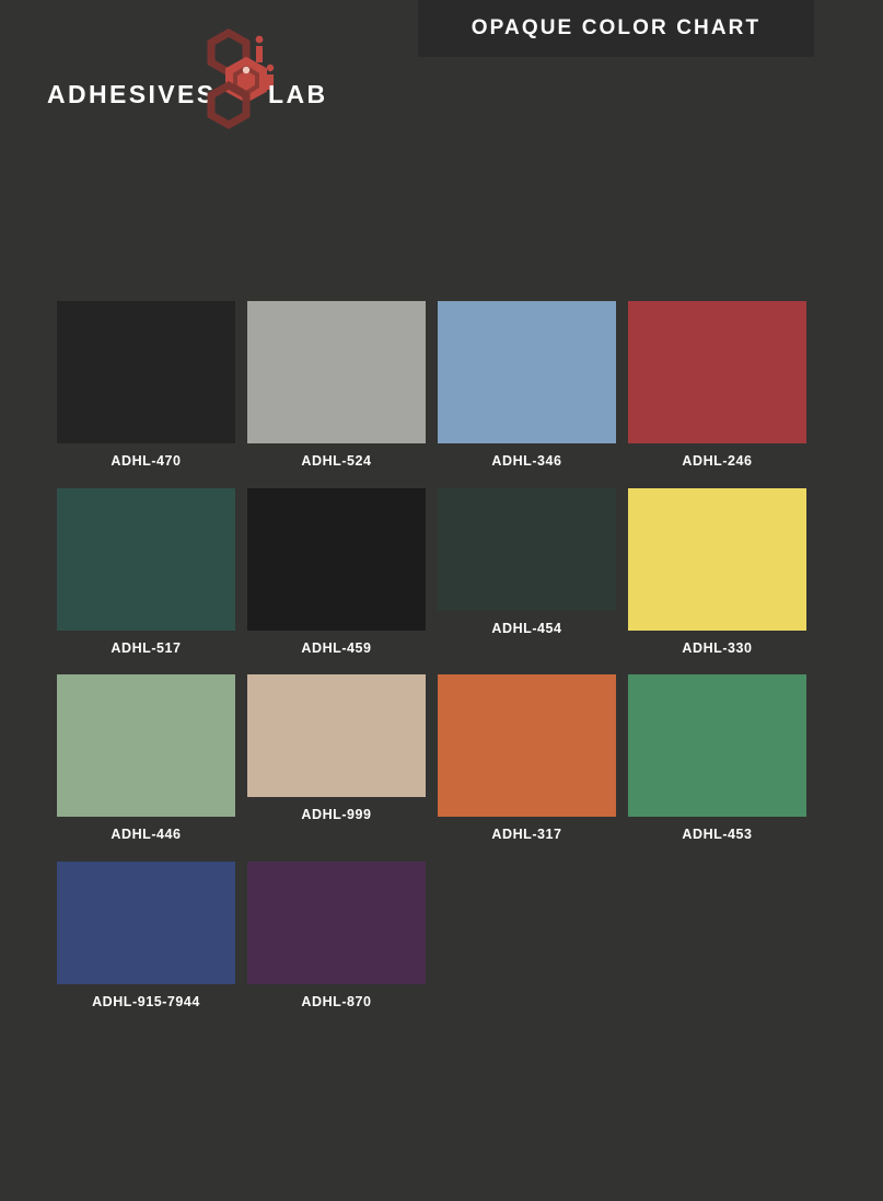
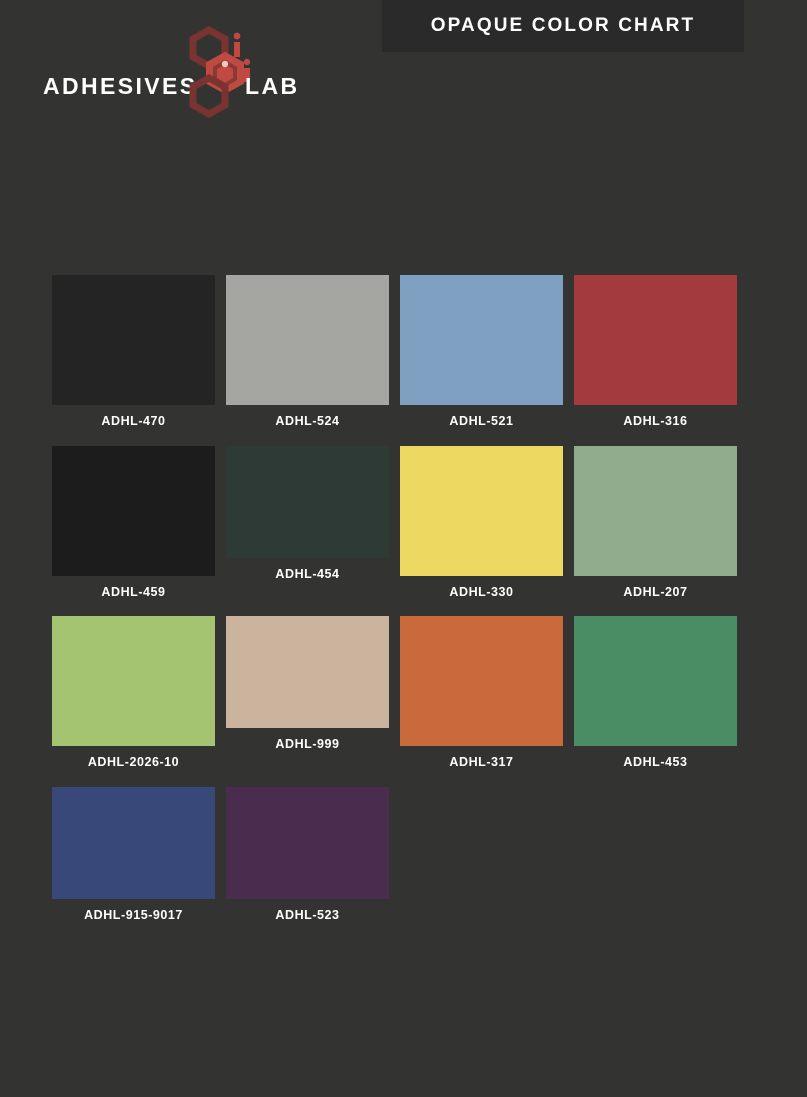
  OPAQUE COLOR CHART
  ADHESIVES
  LAB
  ADHL-470
  ADHL-524
- ADHL-346
+ ADHL-521
- ADHL-246
+ ADHL-316
- ADHL-517
  ADHL-459
  ADHL-454
  ADHL-330
- ADHL-446
+ ADHL-207
+ ADHL-2026-10
  ADHL-999
  ADHL-317
  ADHL-453
- ADHL-915-7944
+ ADHL-915-9017
- ADHL-870
+ ADHL-523
